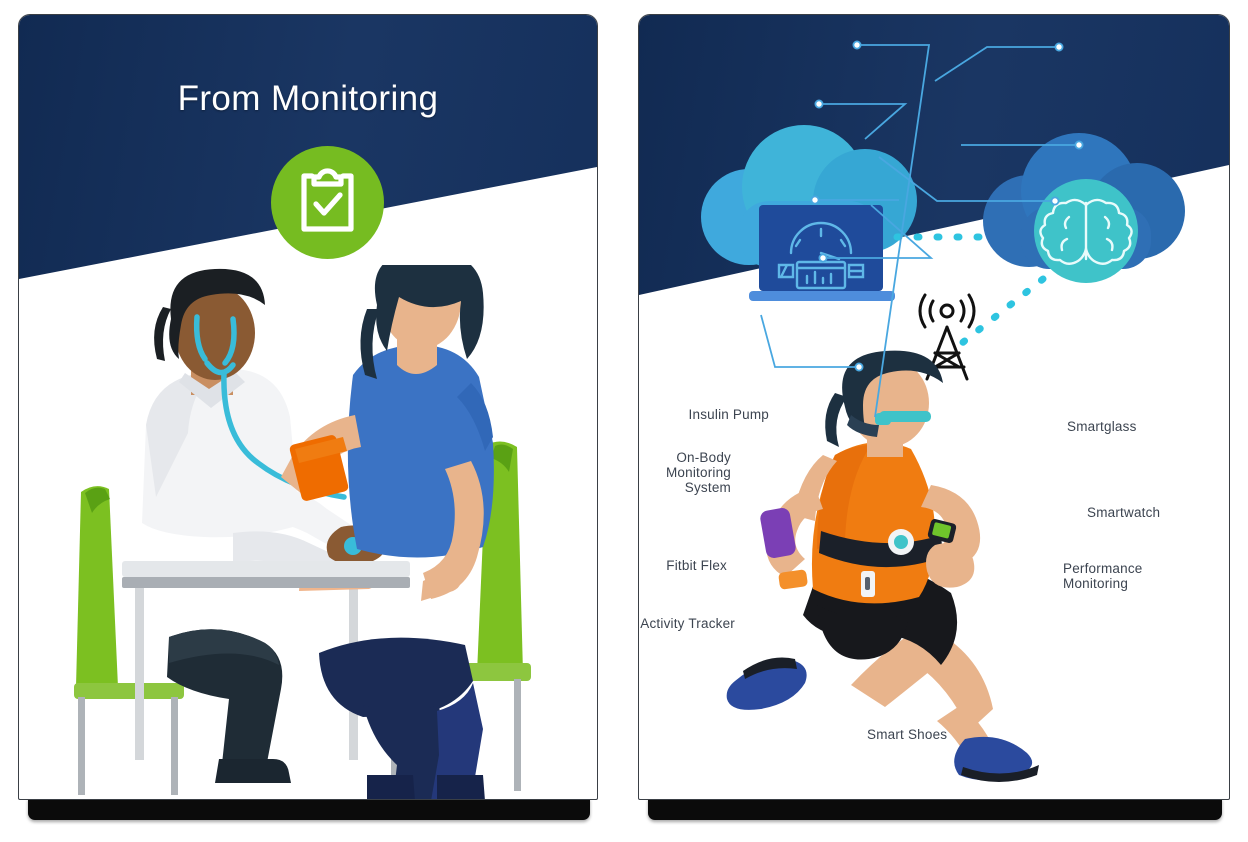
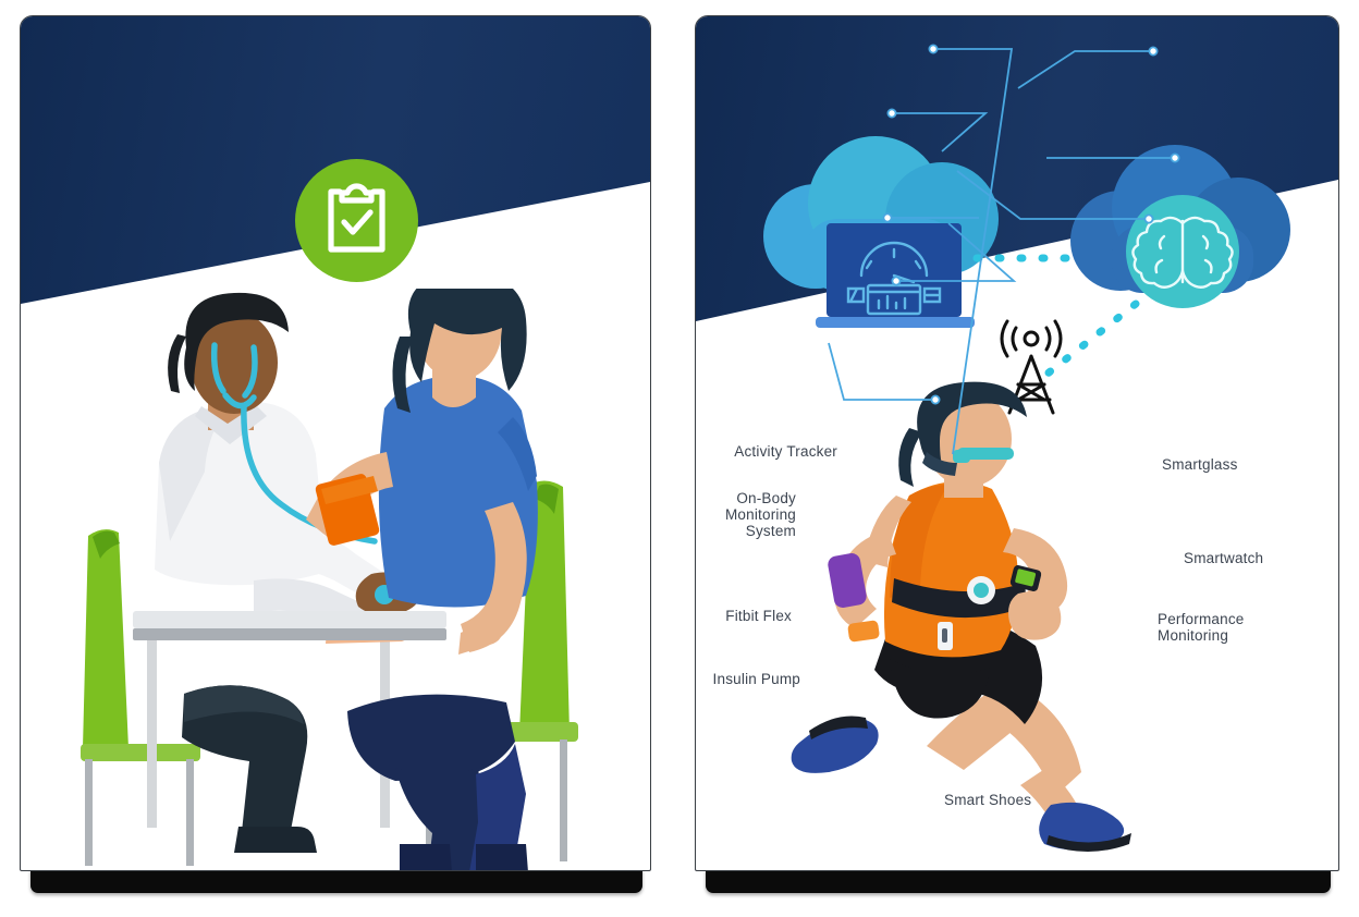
- From Monitoring
- Insulin Pump
+ Activity Tracker
  On-Body
  Monitoring
  System
  Fitbit Flex
- Activity Tracker
+ Insulin Pump
  Smartglass
  Smartwatch
  Performance
  Monitoring
  Smart Shoes
